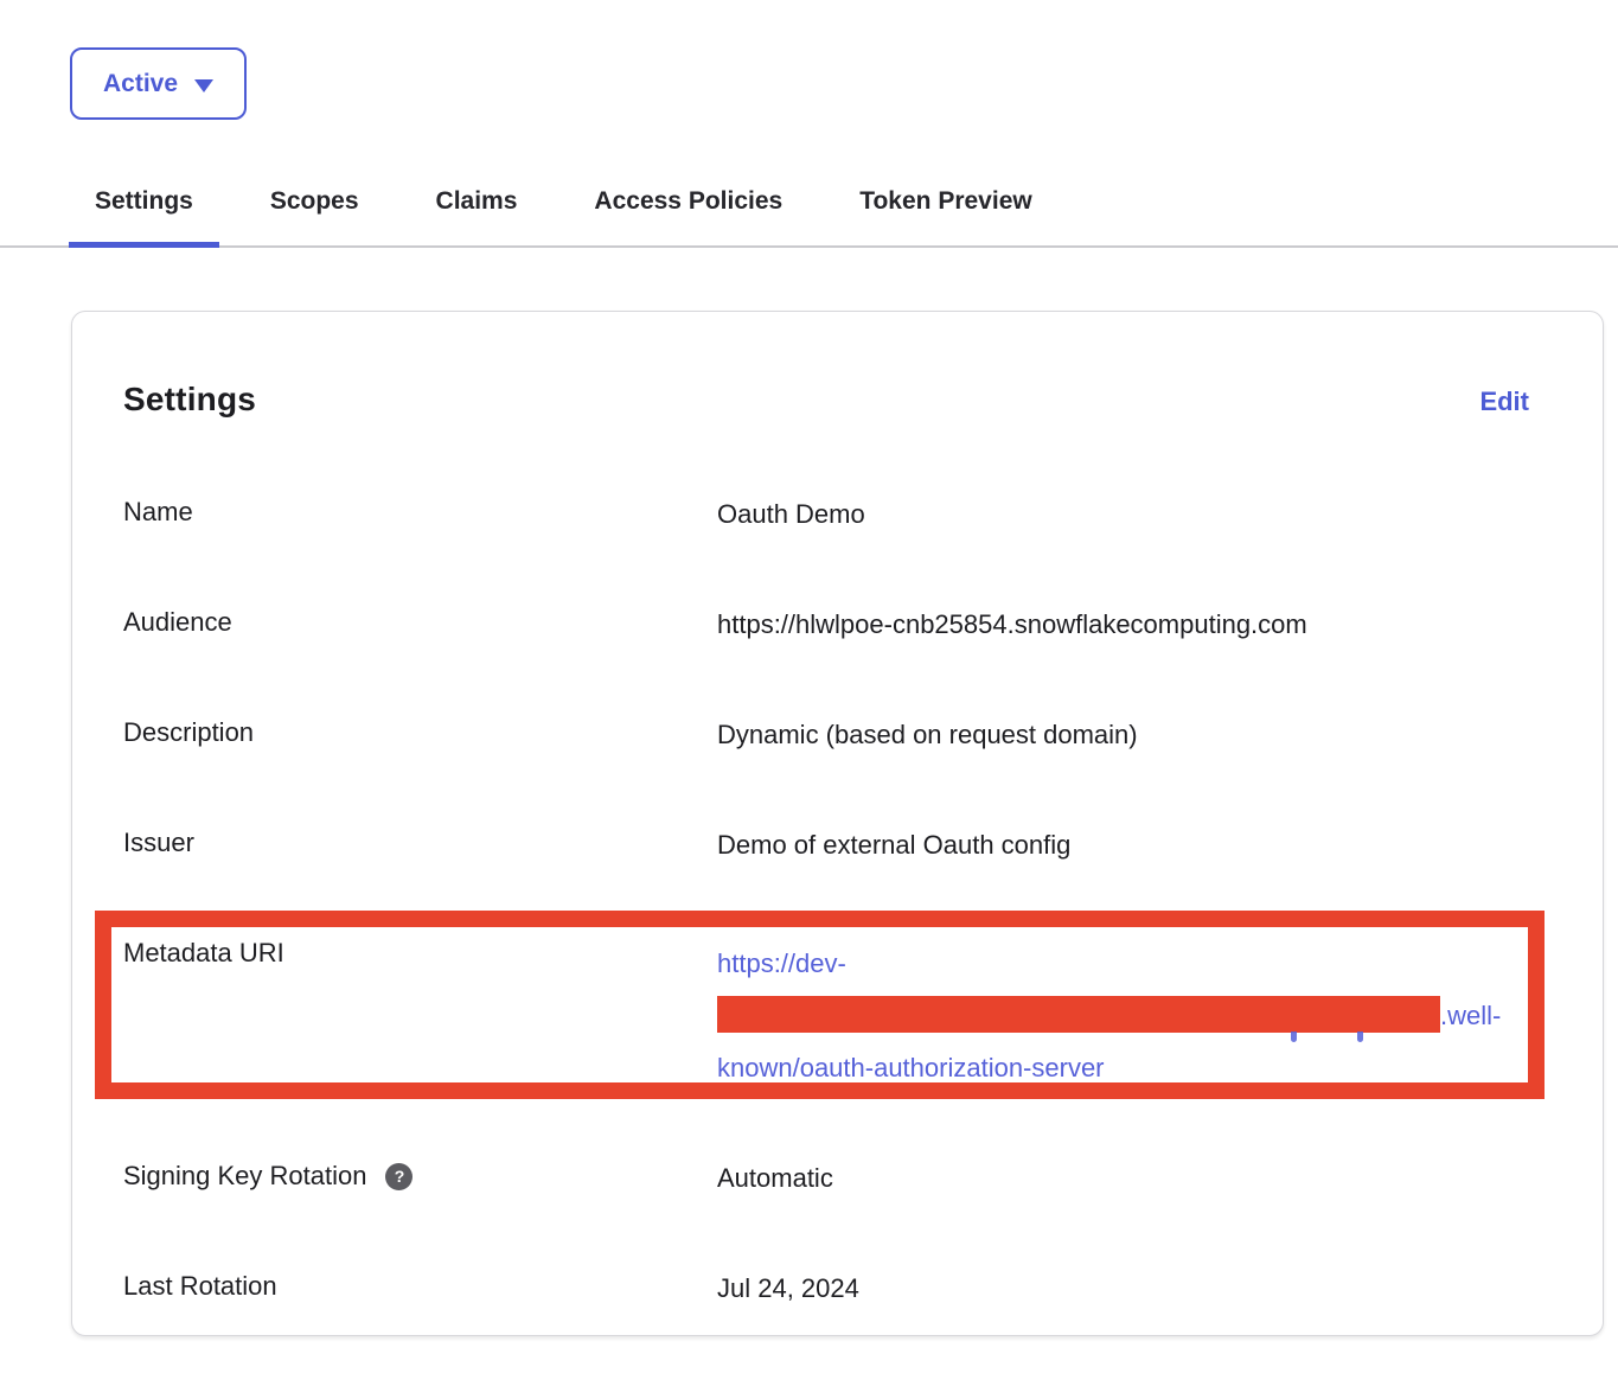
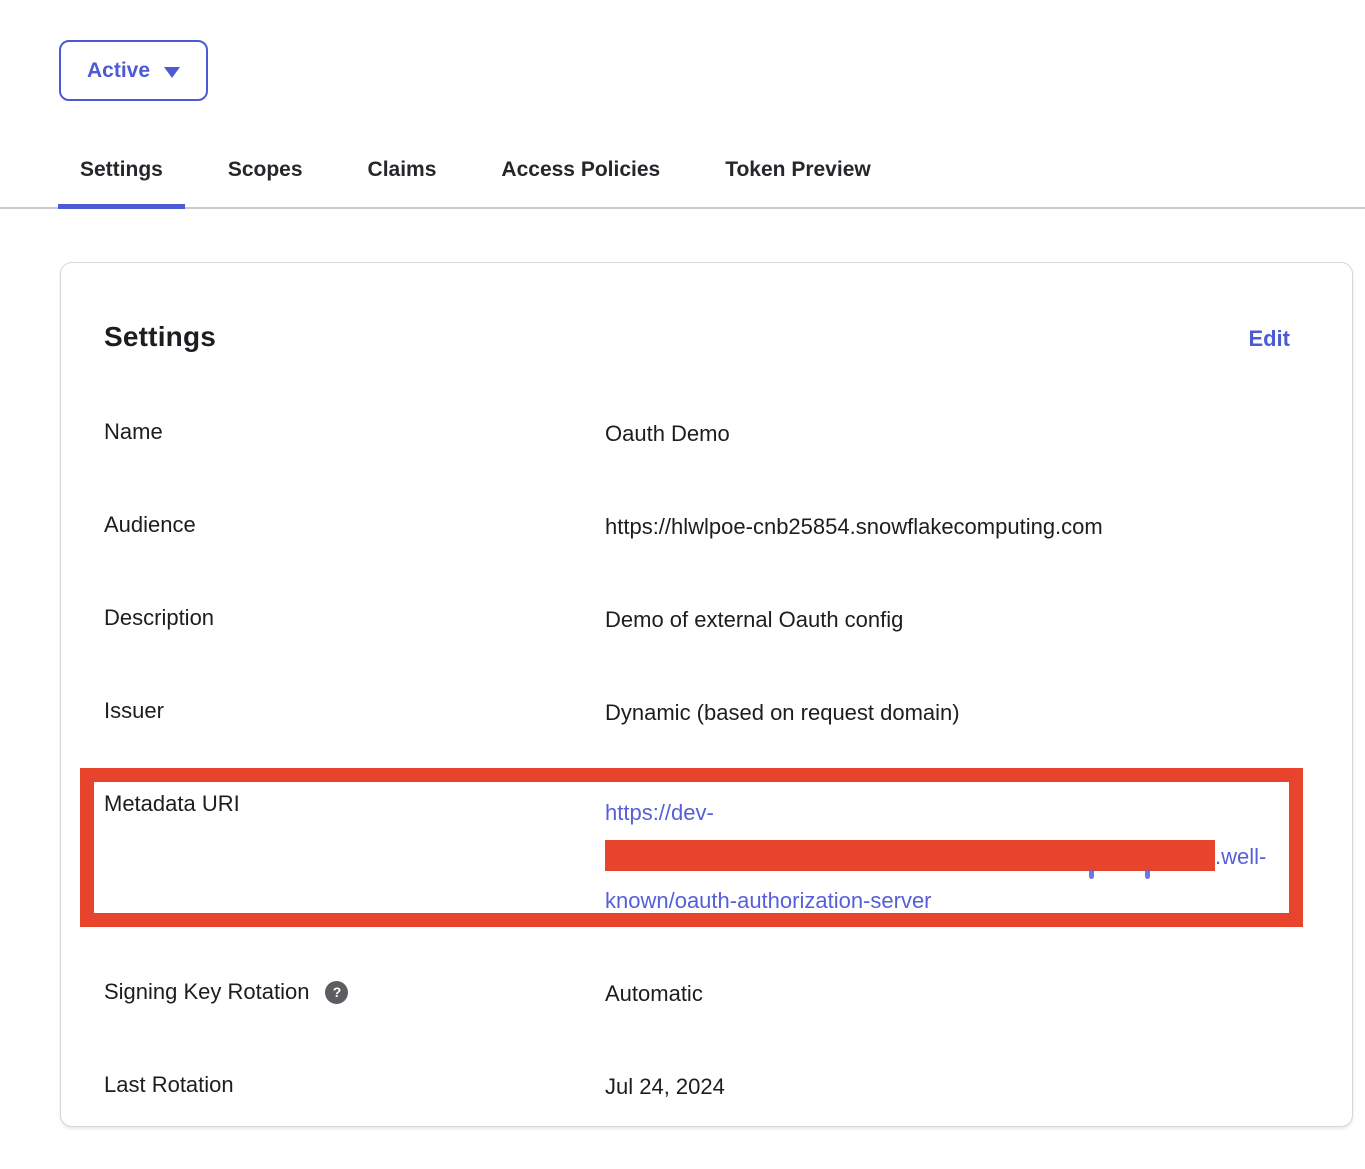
  Active
  Settings
  Scopes
  Claims
  Access Policies
  Token Preview
  Settings
  Edit
  Name
  Oauth Demo
  Audience
  https://hlwlpoe-cnb25854.snowflakecomputing.com
  Description
- Dynamic (based on request domain)
+ Demo of external Oauth config
  Issuer
- Demo of external Oauth config
+ Dynamic (based on request domain)
  Metadata URI
  https://dev-
  .well-
  known/oauth-authorization-server
  Signing Key Rotation
  ?
  Automatic
  Last Rotation
  Jul 24, 2024
